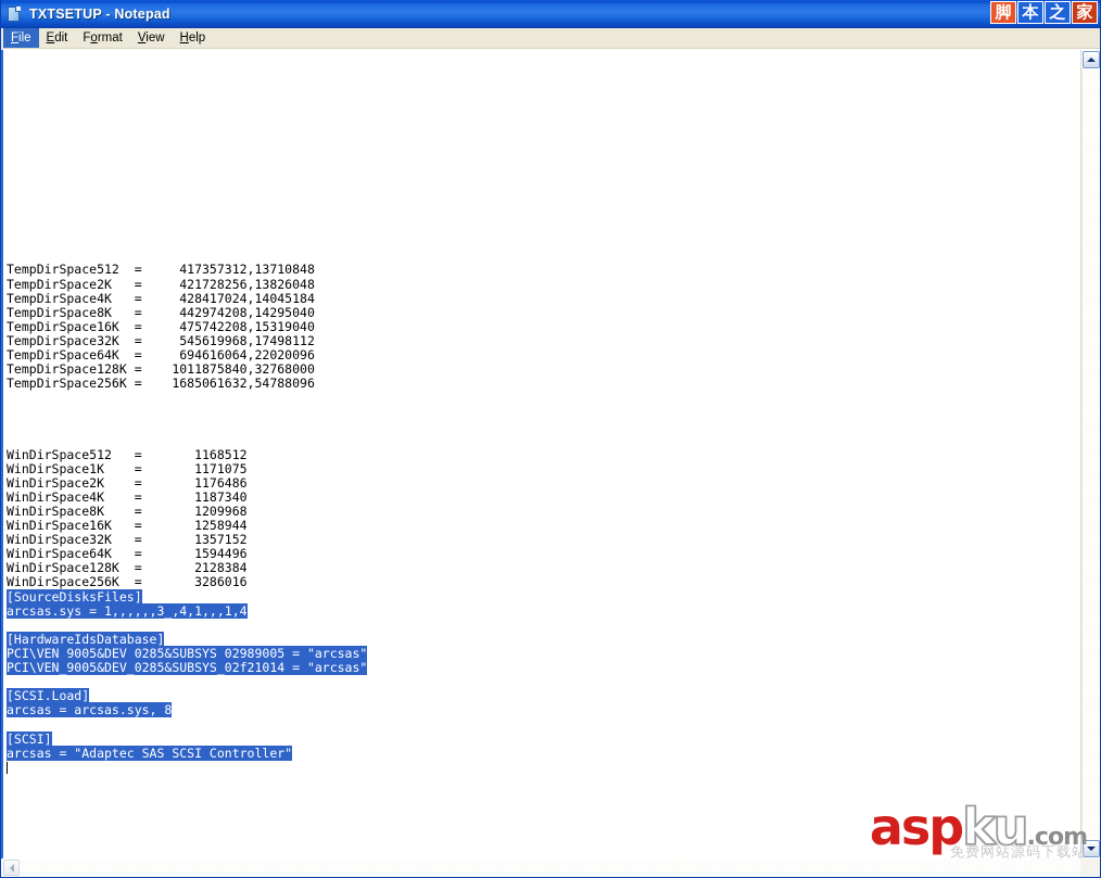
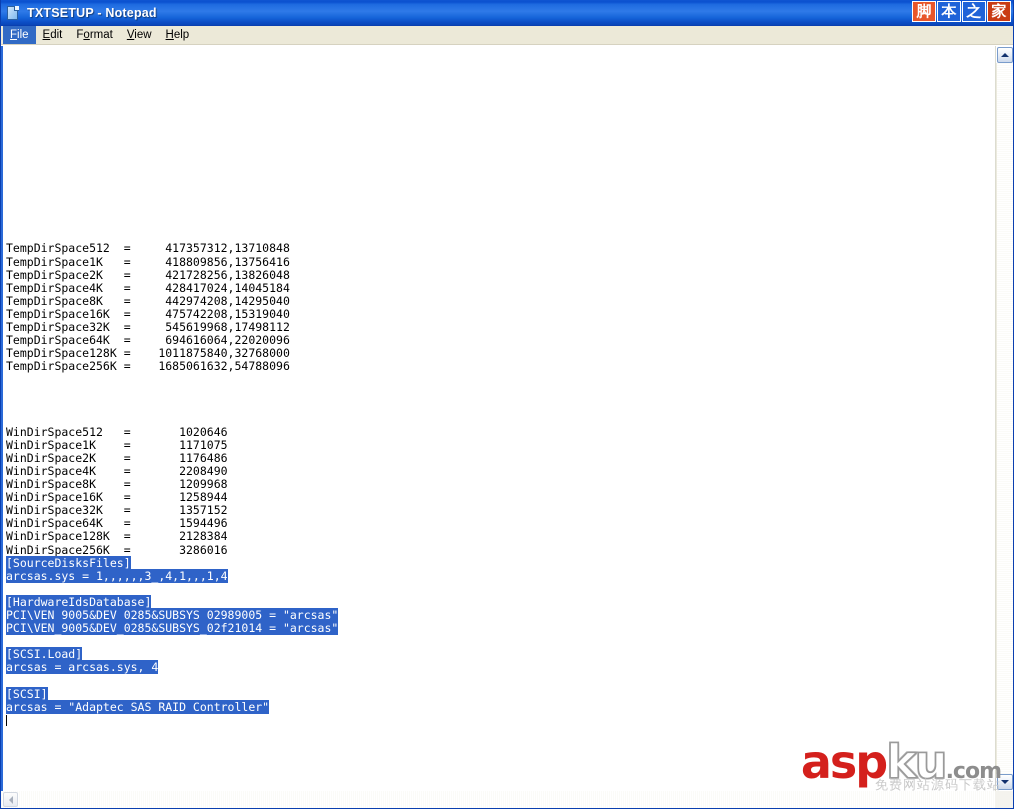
  TXTSETUP - Notepad
  脚
  本
  之
  家
  File
  Edit
  Format
  View
  Help
  TempDirSpace512 = 417357312,13710848
+ TempDirSpace1K = 418809856,13756416
  TempDirSpace2K = 421728256,13826048
  TempDirSpace4K = 428417024,14045184
  TempDirSpace8K = 442974208,14295040
  TempDirSpace16K = 475742208,15319040
  TempDirSpace32K = 545619968,17498112
  TempDirSpace64K = 694616064,22020096
  TempDirSpace128K = 1011875840,32768000
  TempDirSpace256K = 1685061632,54788096
- WinDirSpace512 = 1168512
+ WinDirSpace512 = 1020646
  WinDirSpace1K = 1171075
  WinDirSpace2K = 1176486
- WinDirSpace4K = 1187340
+ WinDirSpace4K = 2208490
  WinDirSpace8K = 1209968
  WinDirSpace16K = 1258944
  WinDirSpace32K = 1357152
  WinDirSpace64K = 1594496
  WinDirSpace128K = 2128384
  WinDirSpace256K = 3286016
  [SourceDisksFiles]
  arcsas.sys = 1,,,,,,3_,4,1,,,1,4
  [HardwareIdsDatabase]
  PCI\VEN_9005&DEV_0285&SUBSYS_02989005 = "arcsas"
  PCI\VEN_9005&DEV_0285&SUBSYS_02f21014 = "arcsas"
  [SCSI.Load]
- arcsas = arcsas.sys, 8
+ arcsas = arcsas.sys, 4
  [SCSI]
- arcsas = "Adaptec SAS SCSI Controller"
+ arcsas = "Adaptec SAS RAID Controller"
  aspku.com
  免费网站源码下载站
